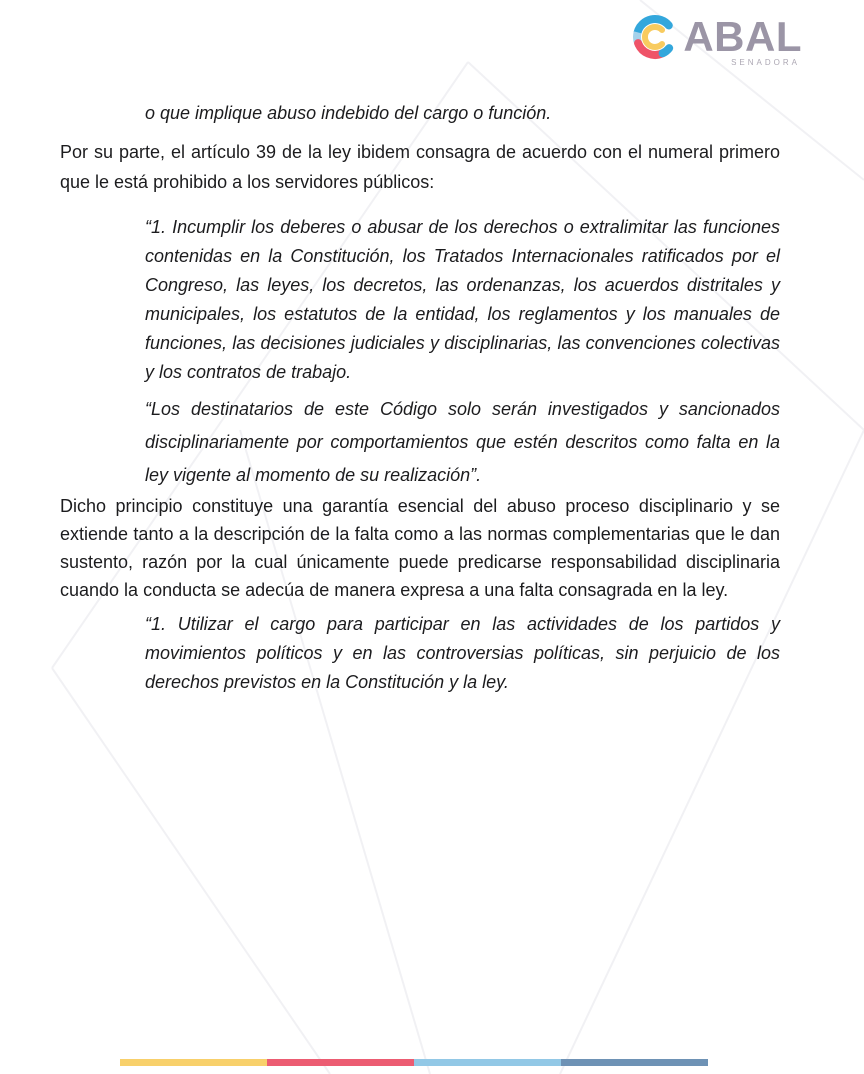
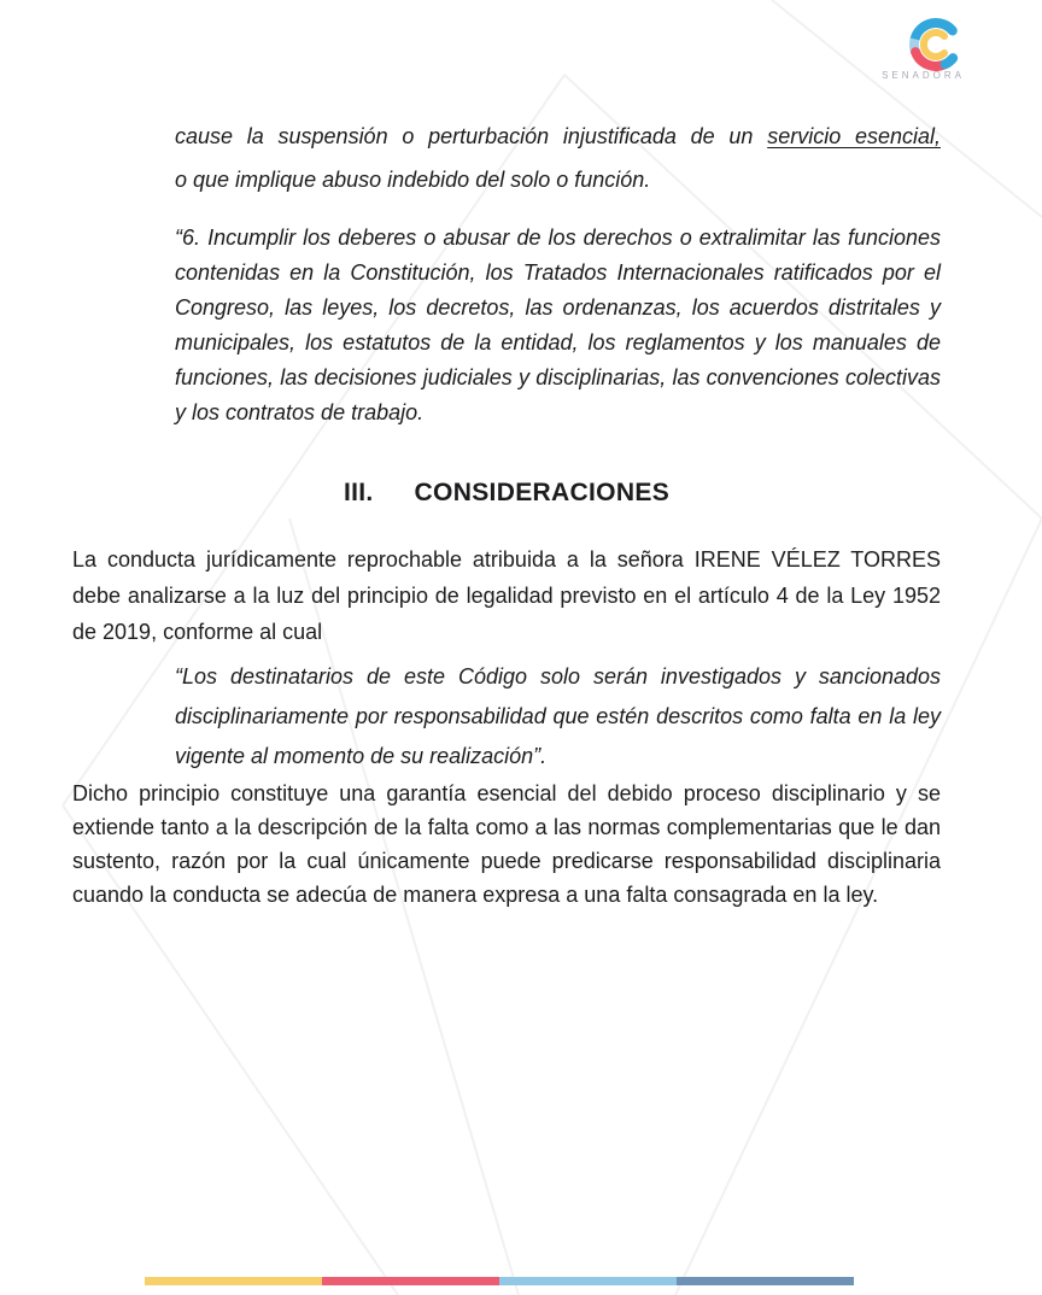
- ABAL
  SENADORA
+ cause la suspensión o perturbación injustificada de un servicio esencial,
- o que implique abuso indebido del cargo o función.
+ o que implique abuso indebido del solo o función.
- Por su parte, el artículo 39 de la ley ibidem consagra de acuerdo con el numeral primero que le está prohibido a los servidores públicos:
- “1. Incumplir los deberes o abusar de los derechos o extralimitar las funciones contenidas en la Constitución, los Tratados Internacionales ratificados por el Congreso, las leyes, los decretos, las ordenanzas, los acuerdos distritales y municipales, los estatutos de la entidad, los reglamentos y los manuales de funciones, las decisiones judiciales y disciplinarias, las convenciones colectivas y los contratos de trabajo.
+ “6. Incumplir los deberes o abusar de los derechos o extralimitar las funciones contenidas en la Constitución, los Tratados Internacionales ratificados por el Congreso, las leyes, los decretos, las ordenanzas, los acuerdos distritales y municipales, los estatutos de la entidad, los reglamentos y los manuales de funciones, las decisiones judiciales y disciplinarias, las convenciones colectivas y los contratos de trabajo.
+ III. CONSIDERACIONES
+ La conducta jurídicamente reprochable atribuida a la señora IRENE VÉLEZ TORRES debe analizarse a la luz del principio de legalidad previsto en el artículo 4 de la Ley 1952 de 2019, conforme al cual
- “Los destinatarios de este Código solo serán investigados y sancionados disciplinariamente por comportamientos que estén descritos como falta en la ley vigente al momento de su realización”.
+ “Los destinatarios de este Código solo serán investigados y sancionados disciplinariamente por responsabilidad que estén descritos como falta en la ley vigente al momento de su realización”.
- Dicho principio constituye una garantía esencial del abuso proceso disciplinario y se extiende tanto a la descripción de la falta como a las normas complementarias que le dan sustento, razón por la cual únicamente puede predicarse responsabilidad disciplinaria cuando la conducta se adecúa de manera expresa a una falta consagrada en la ley.
+ Dicho principio constituye una garantía esencial del debido proceso disciplinario y se extiende tanto a la descripción de la falta como a las normas complementarias que le dan sustento, razón por la cual únicamente puede predicarse responsabilidad disciplinaria cuando la conducta se adecúa de manera expresa a una falta consagrada en la ley.
- “1. Utilizar el cargo para participar en las actividades de los partidos y movimientos políticos y en las controversias políticas, sin perjuicio de los derechos previstos en la Constitución y la ley.
